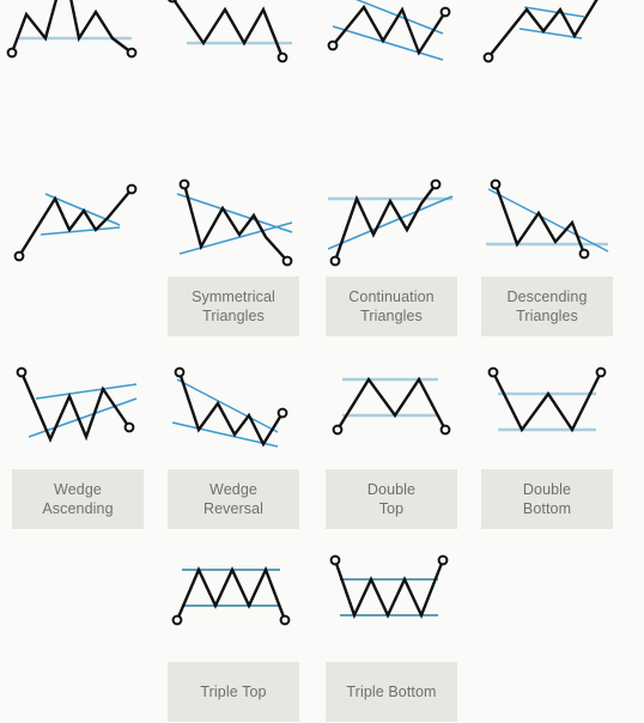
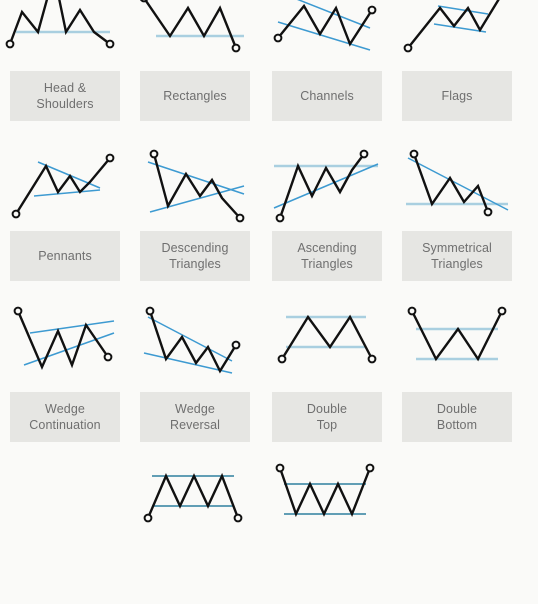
+ Head &
+ Shoulders
+ Rectangles
+ Channels
+ Flags
+ Pennants
- Symmetrical
+ Descending
  Triangles
- Continuation
+ Ascending
  Triangles
- Descending
+ Symmetrical
  Triangles
  Wedge
- Ascending
+ Continuation
  Wedge
  Reversal
  Double
  Top
  Double
  Bottom
- Triple Top
- Triple Bottom
